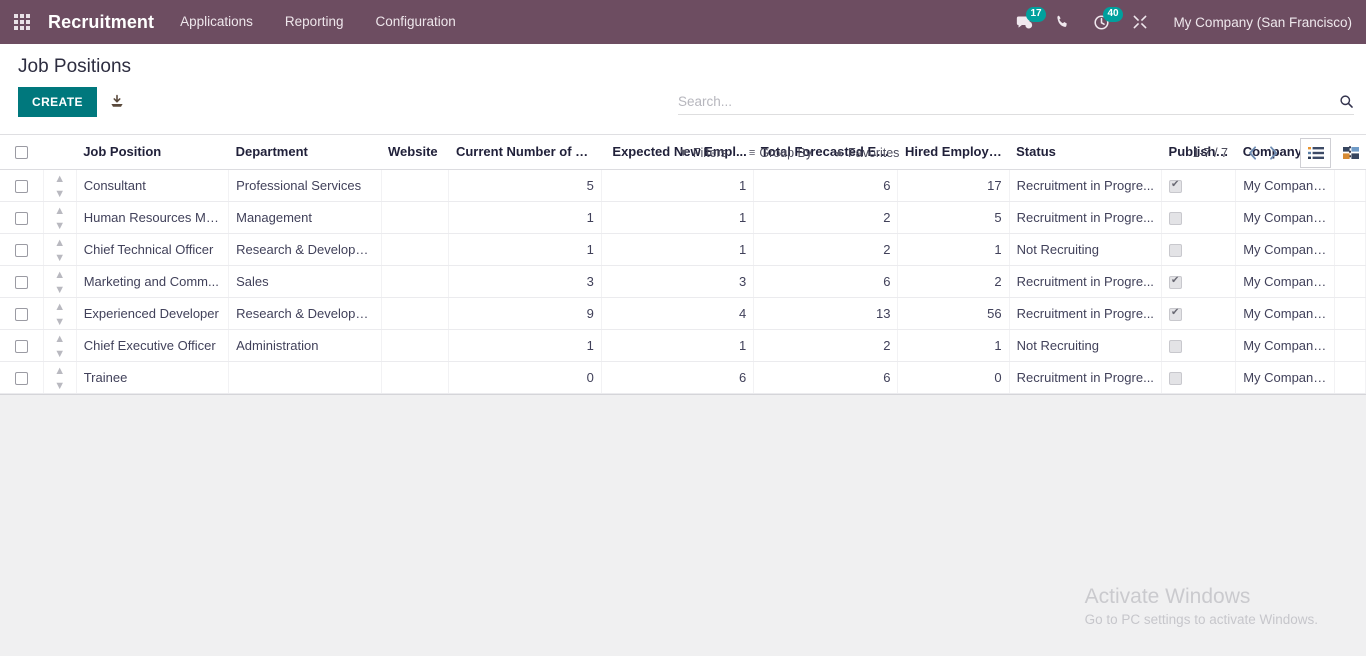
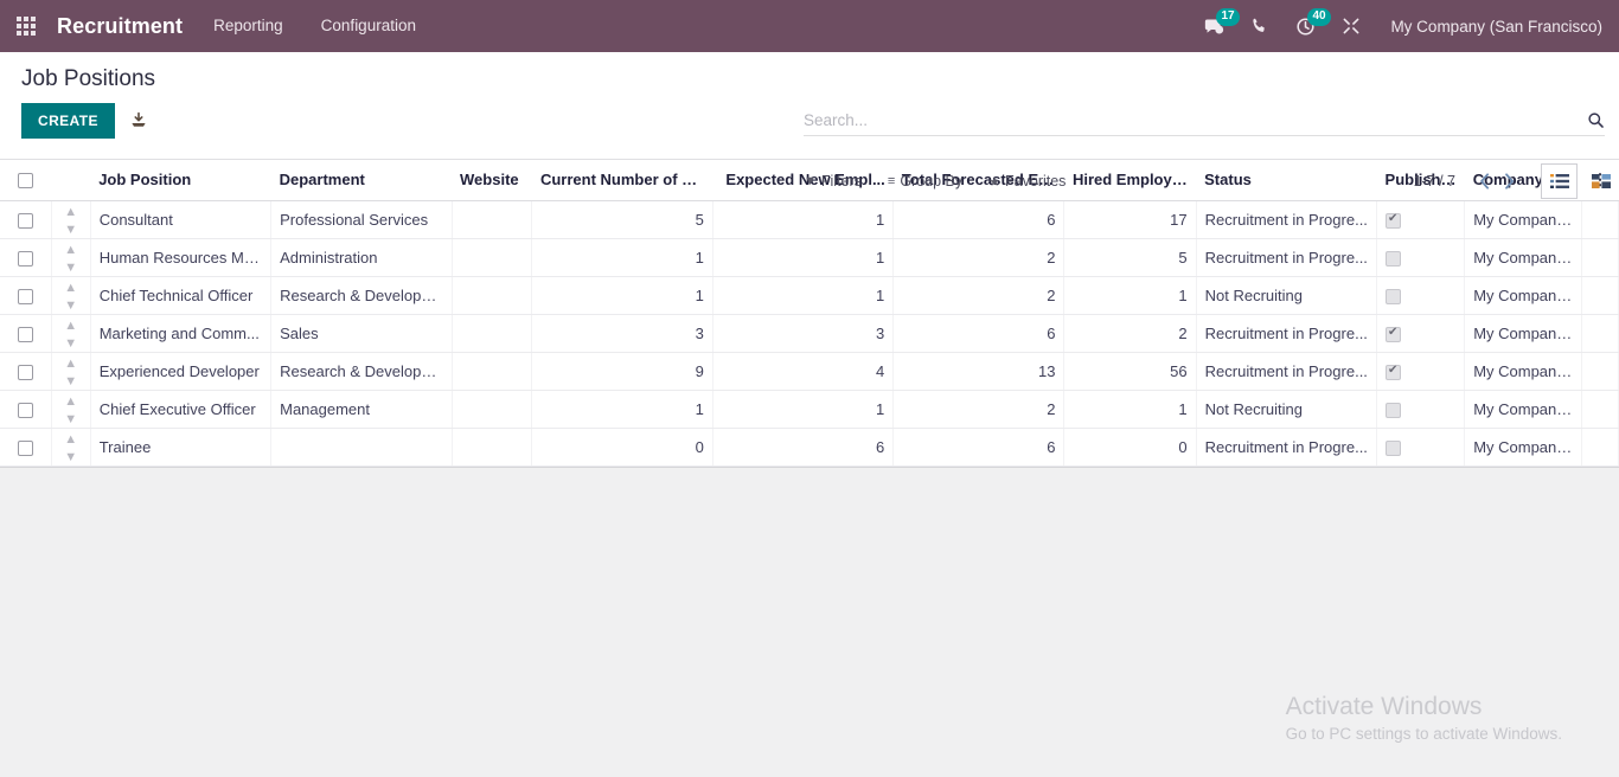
  Recruitment
- Applications
  Reporting
  Configuration
  17
  40
  My Company (San Francisco)
  Job Positions
  CREATE
  Search...
  ▼
  Filters
  ≡
  Group By
  ★
  Favorites
  1-7 / 7
  		Job Position	Department	Website	Current Number of E...	Expected New Empl...	Total Forecasted Em...	Hired Employees	Status	Published	Comany	⋮
  	▲▼	Consultant	Professional Services		5	1	6	17	Recruitment in Progre...		My Company (S
- 	▲▼	Human Resources Ma...	Management		1	1	2	5	Recruitment in Progre...		My Company (S
+ 	▲▼	Human Resources Ma...	Administration		1	1	2	5	Recruitment in Progre...		My Company (S
  	▲▼	Chief Technical Officer	Research & Developm...		1	1	2	1	Not Recruiting		My Company (S
  	▲▼	Marketing and Comm...	Sales		3	3	6	2	Recruitment in Progre...		My Company (S
  	▲▼	Experienced Developer	Research & Developm...		9	4	13	56	Recruitment in Progre...		My Company (S
- 	▲▼	Chief Executive Officer	Administration		1	1	2	1	Not Recruiting		My Company (S
+ 	▲▼	Chief Executive Officer	Management		1	1	2	1	Not Recruiting		My Company (S
  	▲▼	Trainee			0	6	6	0	Recruitment in Progre...		My Company (S
  Activate Windows
  Go to PC settings to activate Windows.
